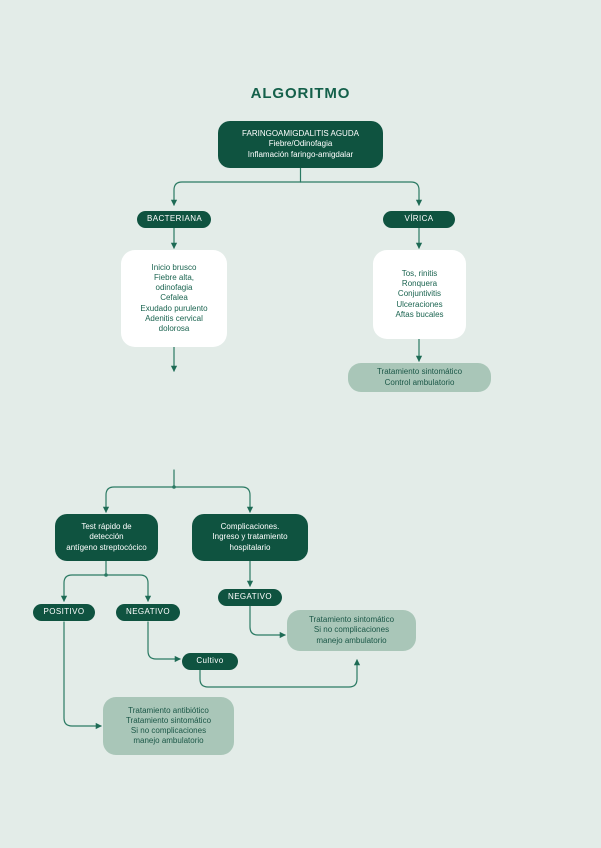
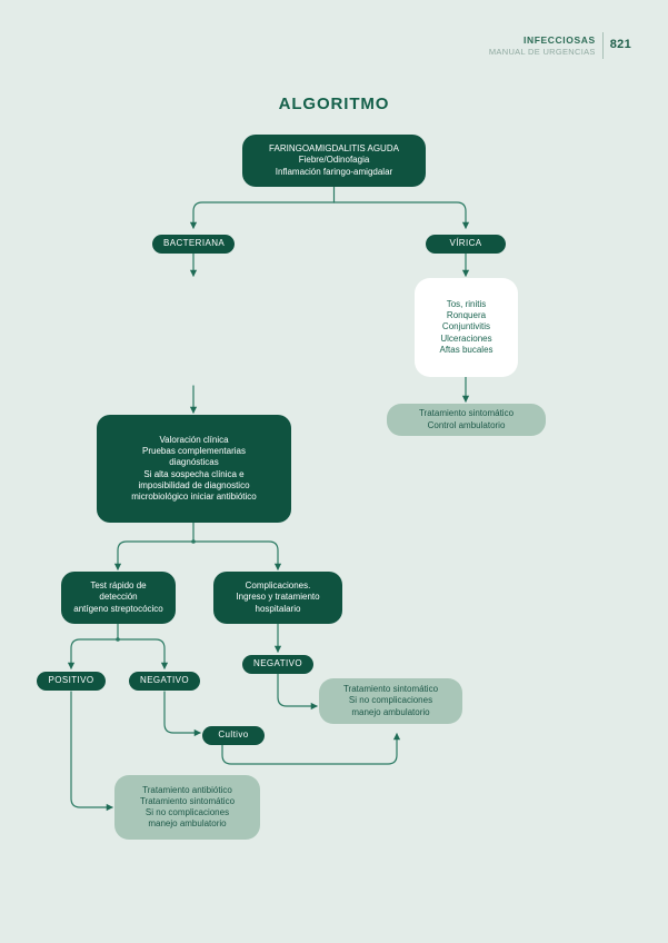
+ INFECCIOSAS
+ MANUAL DE URGENCIAS
+ 821
  ALGORITMO
  FARINGOAMIGDALITIS AGUDA
  Fiebre/Odinofagia
  Inflamación faringo-amigdalar
  BACTERIANA
  VÍRICA
- Inicio brusco
- Fiebre alta,
- odinofagia
- Cefalea
- Exudado purulento
- Adenitis cervical
- dolorosa
  Tos, rinitis
  Ronquera
  Conjuntivitis
  Ulceraciones
  Aftas bucales
  Tratamiento sintomático
  Control ambulatorio
+ Valoración clínica
+ Pruebas complementarias
+ diagnósticas
+ Si alta sospecha clínica e
+ imposibilidad de diagnostico
+ microbiológico iniciar antibiótico
  Test rápido de
  detección
  antígeno streptocócico
  Complicaciones.
  Ingreso y tratamiento
  hospitalario
  POSITIVO
  NEGATIVO
  NEGATIVO
  Tratamiento sintomático
  Si no complicaciones
  manejo ambulatorio
  Cultivo
  Tratamiento antibiótico
  Tratamiento sintomático
  Si no complicaciones
  manejo ambulatorio
